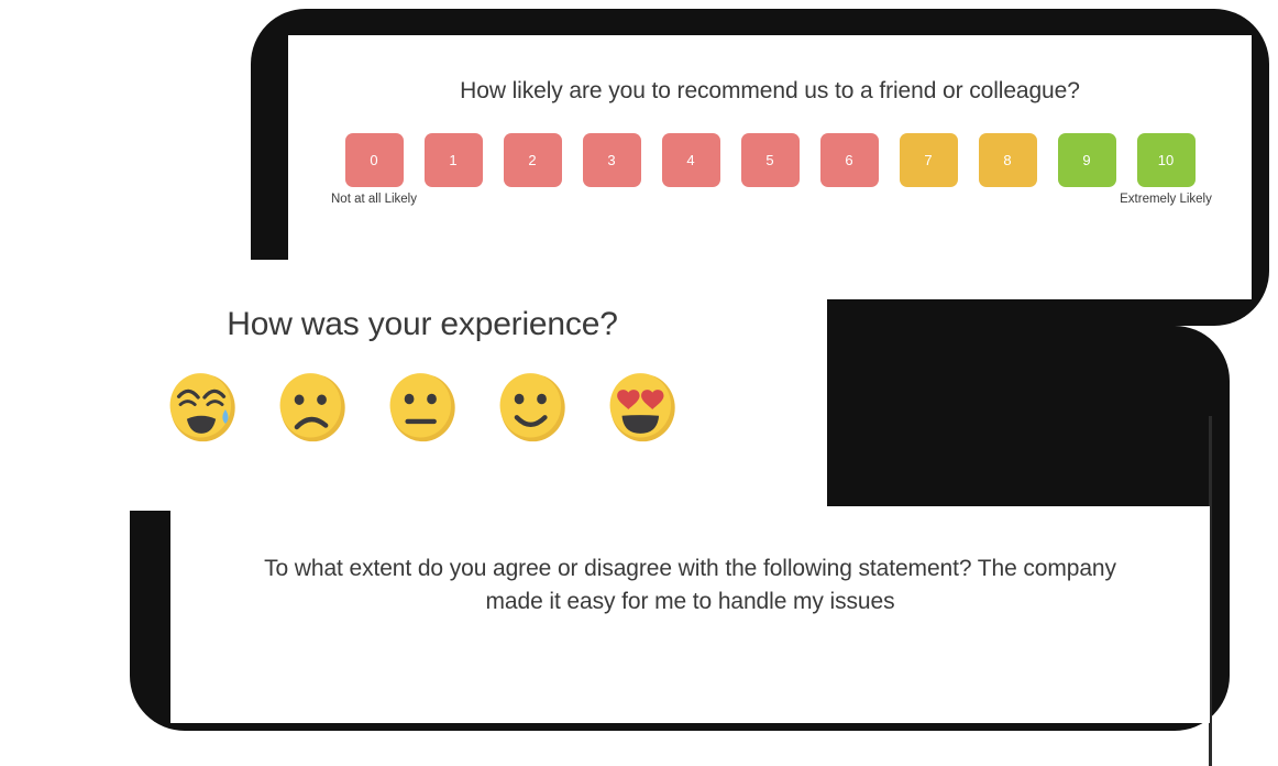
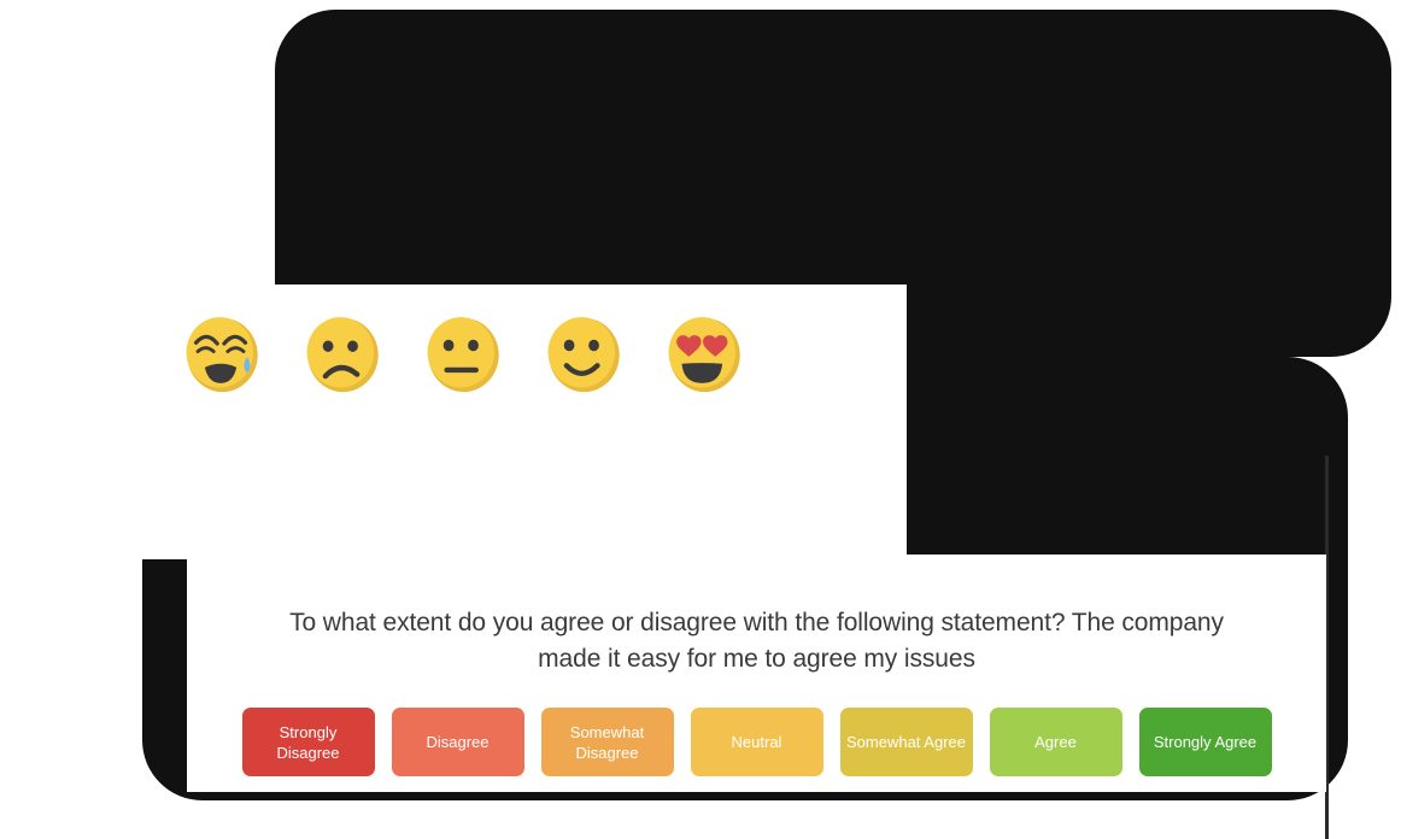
- How likely are you to recommend us to a friend or colleague?
- 0
- Not at all Likely
- 1
- 2
- 3
- 4
- 5
- 6
- 7
- 8
- 9
- 10
- Extremely Likely
- How was your experience?
- To what extent do you agree or disagree with the following statement? The company made it easy for me to handle my issues
+ To what extent do you agree or disagree with the following statement? The company made it easy for me to agree my issues
+ Strongly Disagree
+ Disagree
+ Somewhat Disagree
+ Neutral
+ Somewhat Agree
+ Agree
+ Strongly Agree
